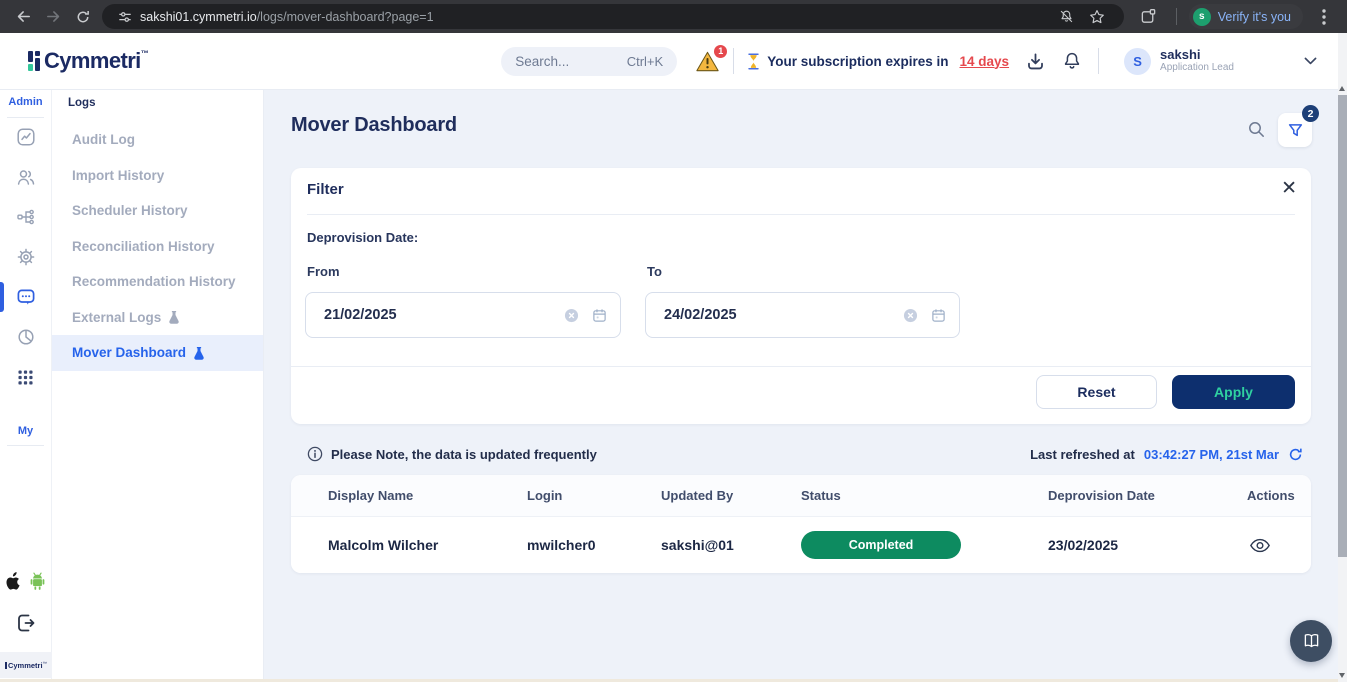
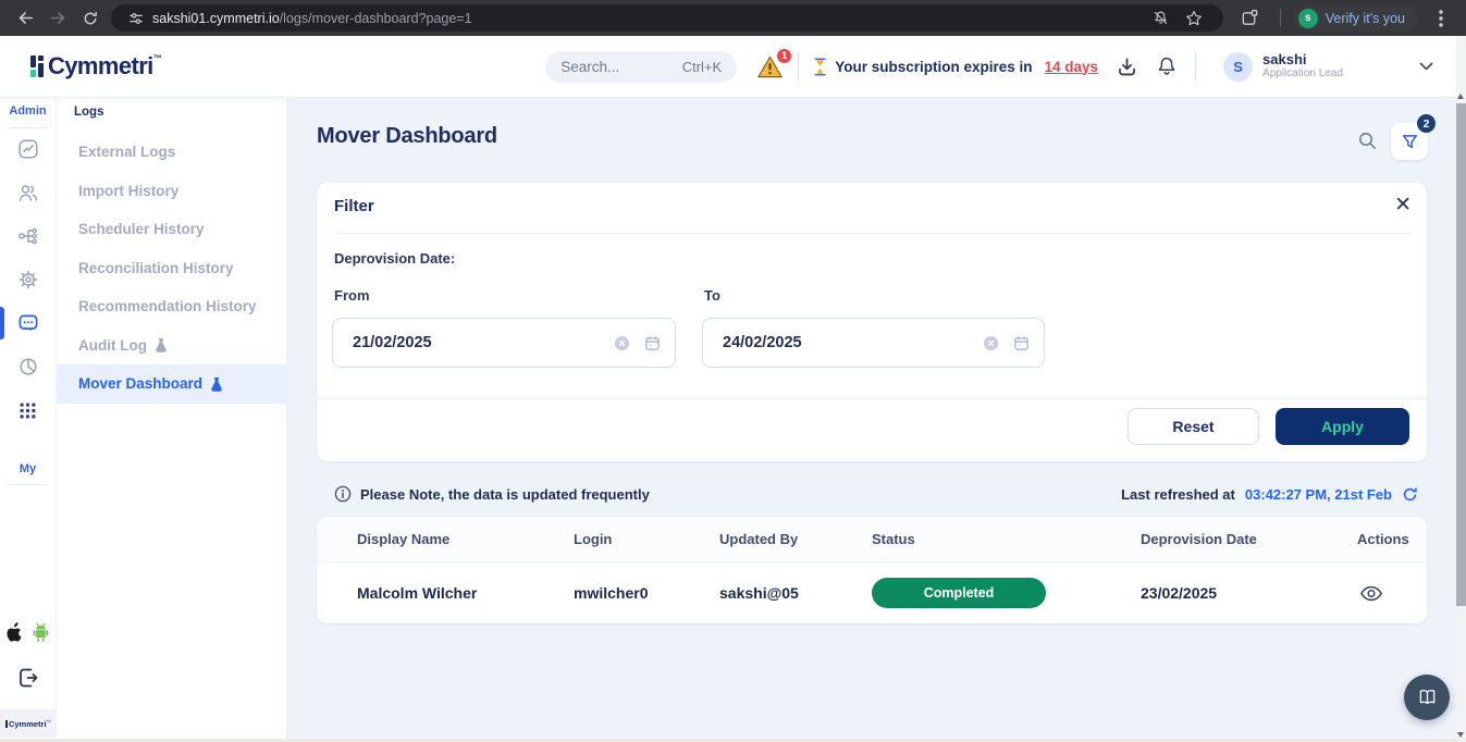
  sakshi01.cymmetri.io
  /logs/mover-dashboard?page=1
  s
  Verify it's you
  Cymmetri
  ™
  Search...
  Ctrl+K
  1
  Your subscription expires in
  14 days
  S
  sakshi
  Application Lead
  Admin
  My
  Cymmetri
  Logs
- Audit Log
+ External Logs
  Import History
  Scheduler History
  Reconciliation History
  Recommendation History
- External Logs
+ Audit Log
  Mover Dashboard
  Mover Dashboard
  2
  Filter
  ✕
  Deprovision Date:
  From
  21/02/2025
  To
  24/02/2025
  Reset
  Apply
  Please Note, the data is updated frequently
  Last refreshed at
- 03:42:27 PM, 21st Mar
+ 03:42:27 PM, 21st Feb
  Display Name
  Login
  Updated By
  Status
  Deprovision Date
  Actions
  Malcolm Wilcher
  mwilcher0
- sakshi@01
+ sakshi@05
  Completed
  23/02/2025
